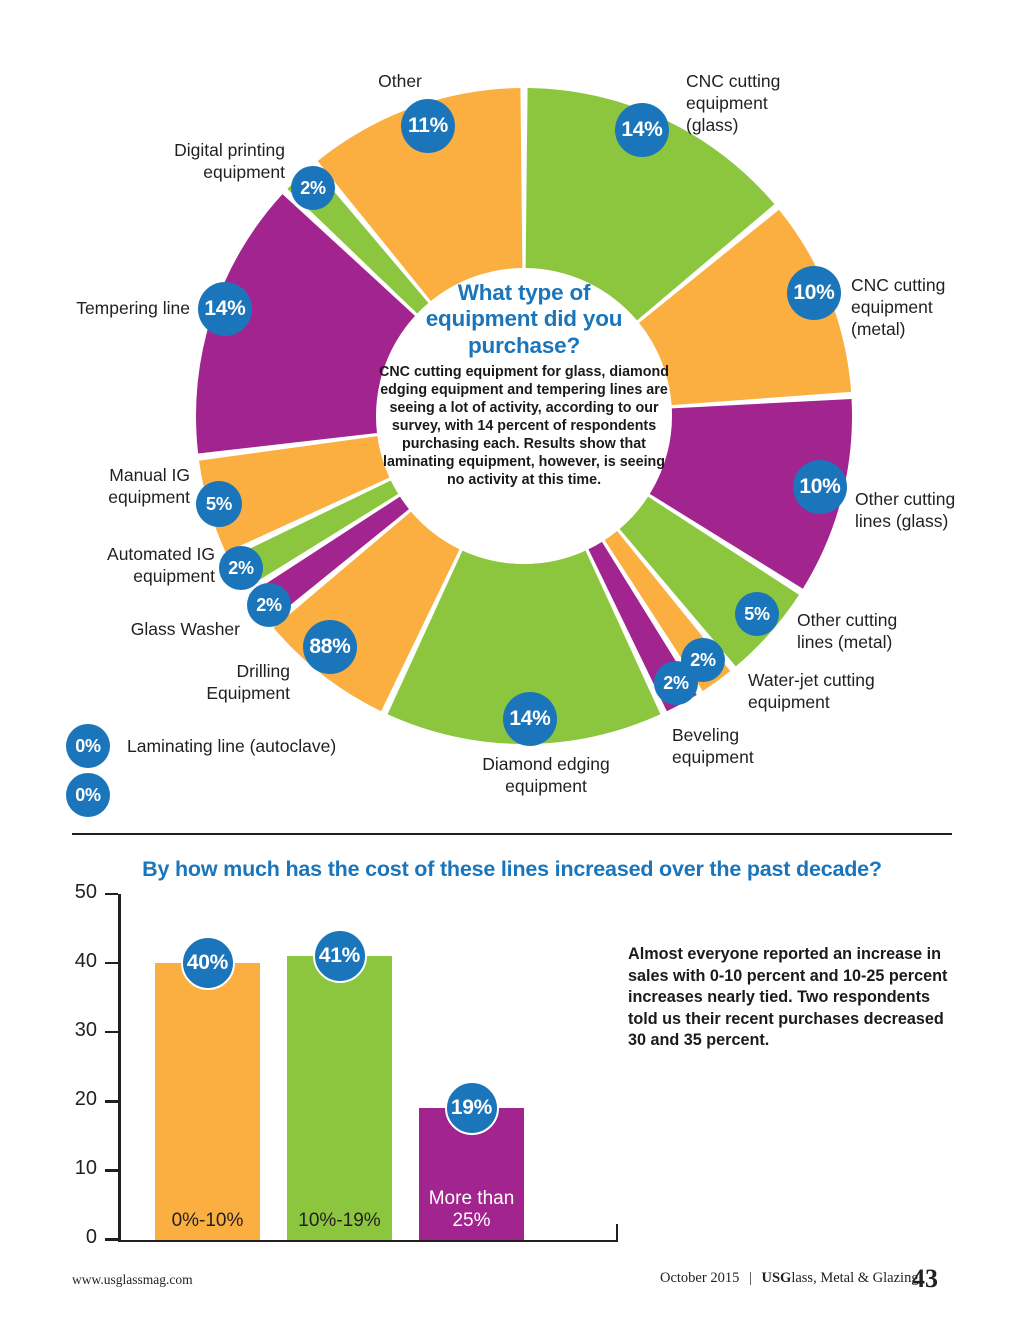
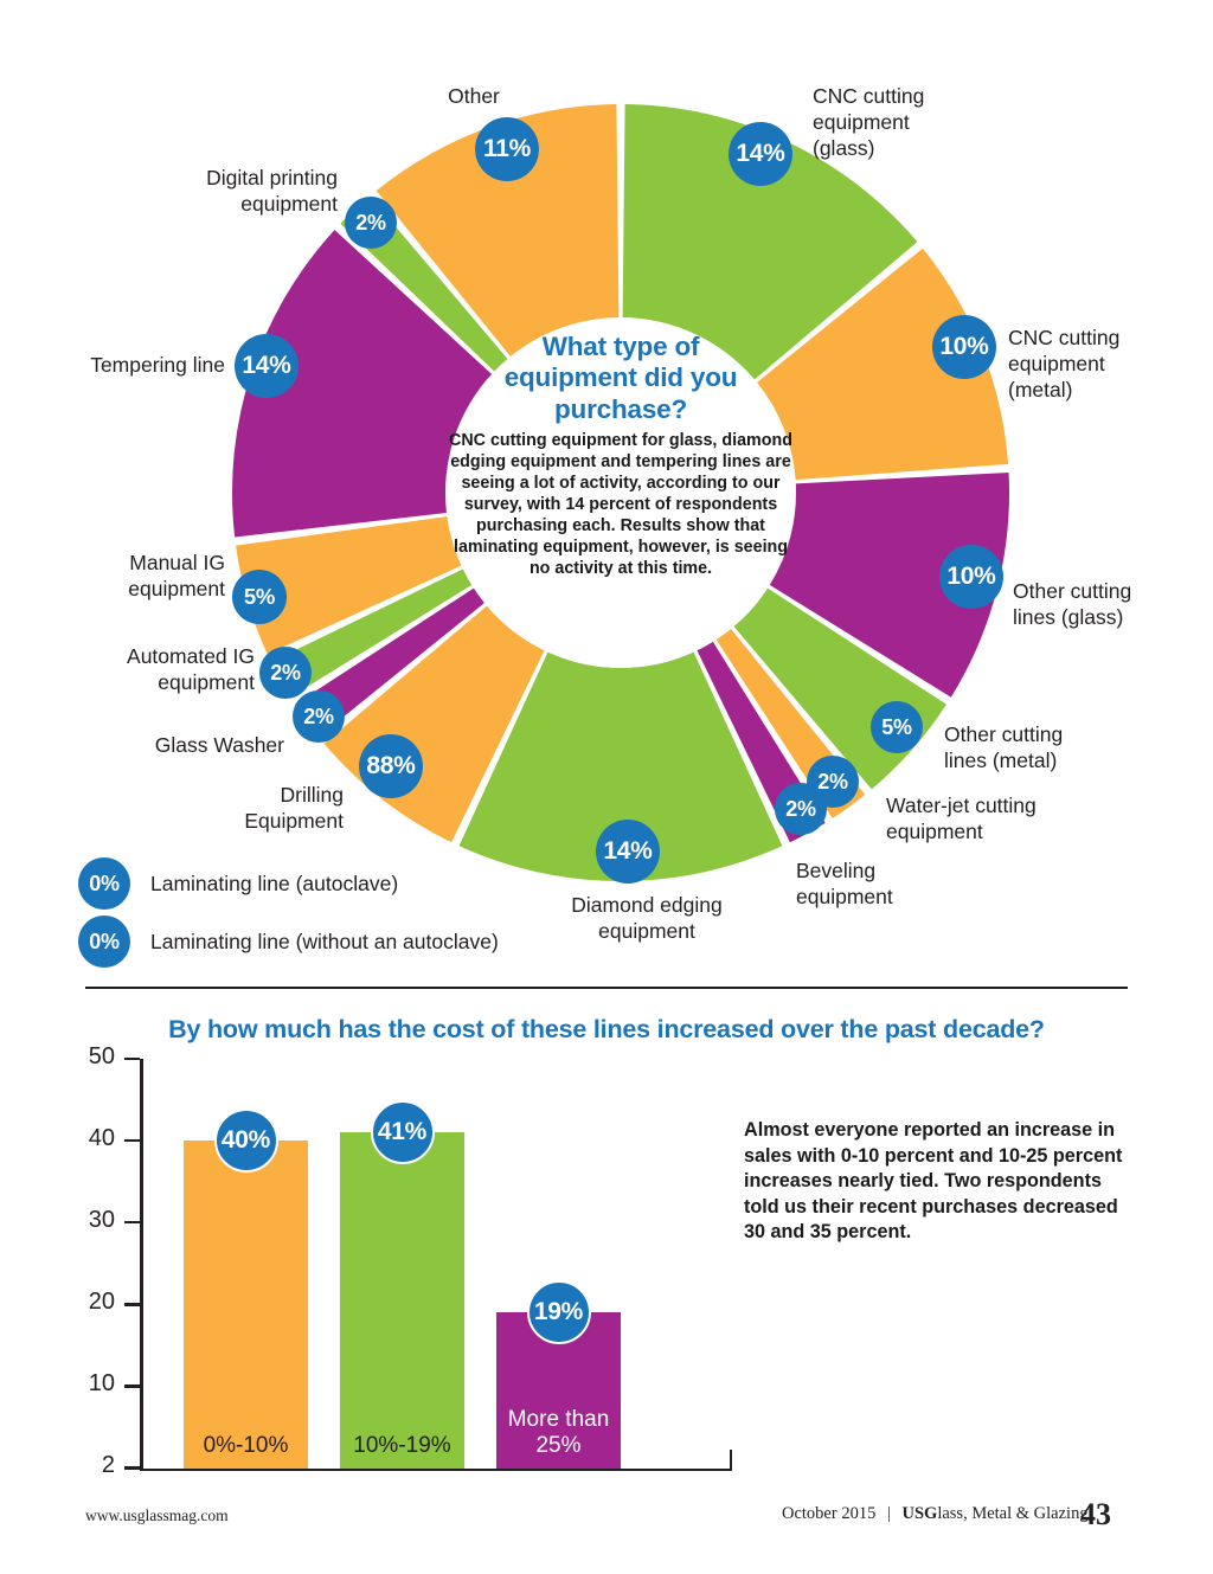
  What type of equipment did you purchase?
  CNC cutting equipment for glass, diamond edging equipment and tempering lines are seeing a lot of activity, according to our survey, with 14 percent of respondents purchasing each. Results show that laminating equipment, however, is seeing no activity at this time.
  14%
  10%
  10%
  5%
  2%
  2%
  14%
  88%
  2%
  2%
  5%
  14%
  2%
  11%
  Other
  CNC cutting
  equipment
  (glass)
  CNC cutting
  equipment
  (metal)
  Other cutting
  lines (glass)
  Other cutting
  lines (metal)
  Water-jet cutting
  equipment
  Beveling
  equipment
  Diamond edging
  equipment
  Drilling
  Equipment
  Glass Washer
  Automated IG
  equipment
  Manual IG
  equipment
  Tempering line
  Digital printing
  equipment
  0%
  Laminating line (autoclave)
  0%
+ Laminating line (without an autoclave)
  By how much has the cost of these lines increased over the past decade?
- 0
+ 2
  10
  20
  30
  40
  50
  0%-10%
  10%-19%
  More than 25%
  40%
  41%
  19%
  Almost everyone reported an increase in sales with 0-10 percent and 10-25 percent increases nearly tied. Two respondents told us their recent purchases decreased 30 and 35 percent.
  www.usglassmag.com
  October 2015 | USGlass, Metal & Glazing
  43
